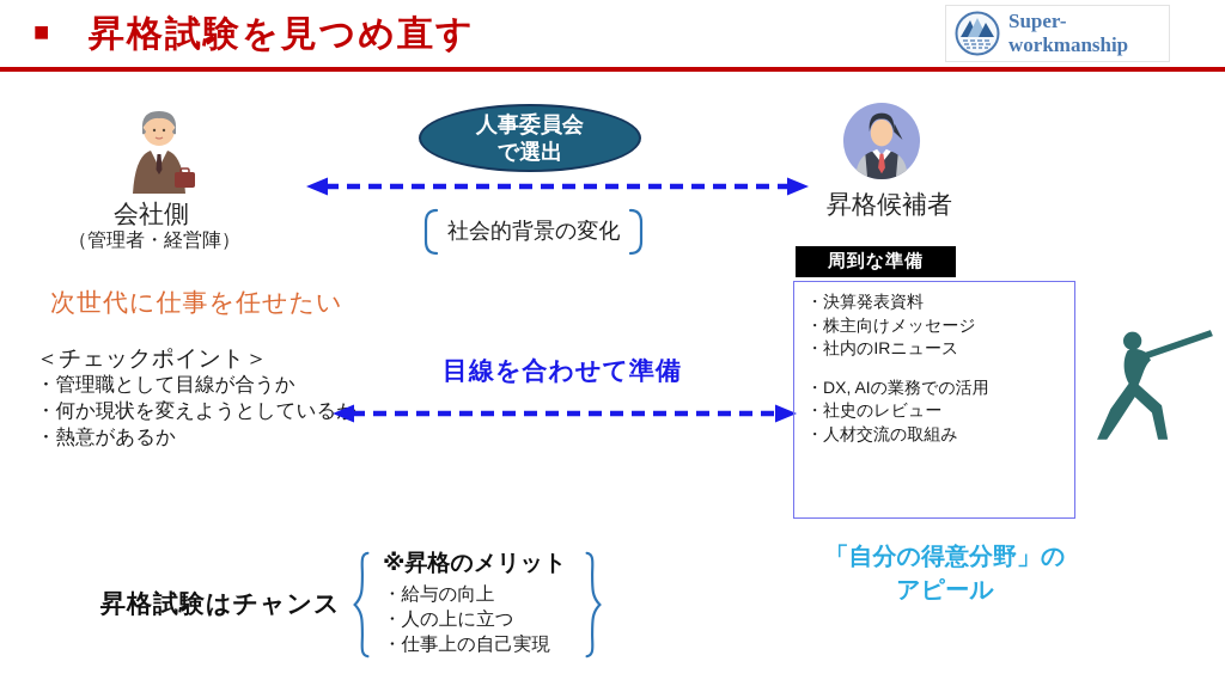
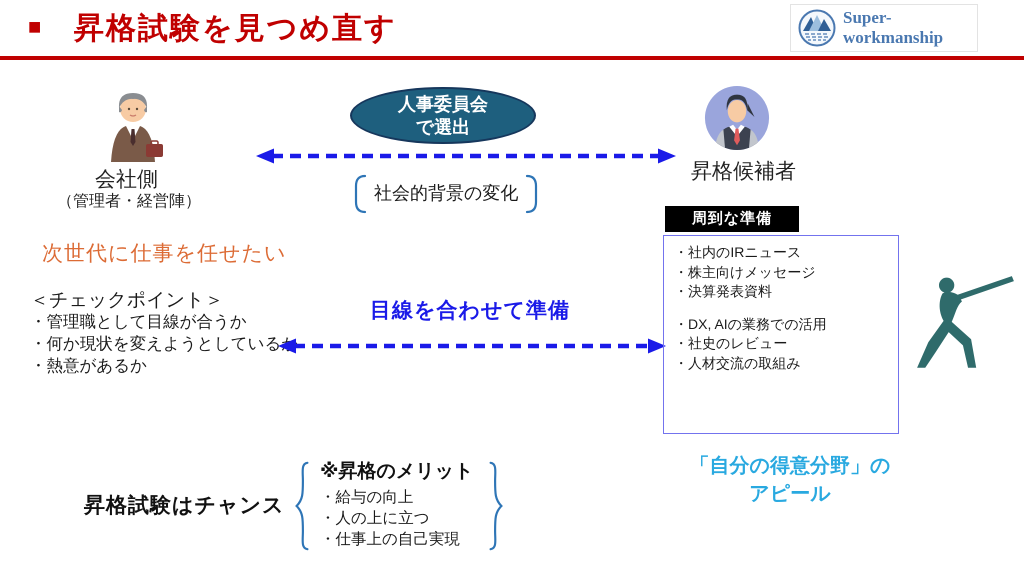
  ■
  昇格試験を見つめ直す
  Super-workmanship
  会社側
  （管理者・経営陣）
  昇格候補者
  人事委員会
  で選出
  社会的背景の変化
  次世代に仕事を任せたい
  ＜チェックポイント＞
  ・管理職として目線が合うか
  ・何か現状を変えようとしている
  ・熱意があるか
  目線を合わせて準備
  周到な準備
- ・決算発表資料
+ ・社内のIRニュース
  ・株主向けメッセージ
- ・社内のIRニュース
+ ・決算発表資料
  ・DX, AIの業務での活用
  ・社史のレビュー
  ・人材交流の取組み
  昇格試験はチャンス
  ※昇格のメリット
  ・給与の向上
  ・人の上に立つ
  ・仕事上の自己実現
  「自分の得意分野」の
  アピール
